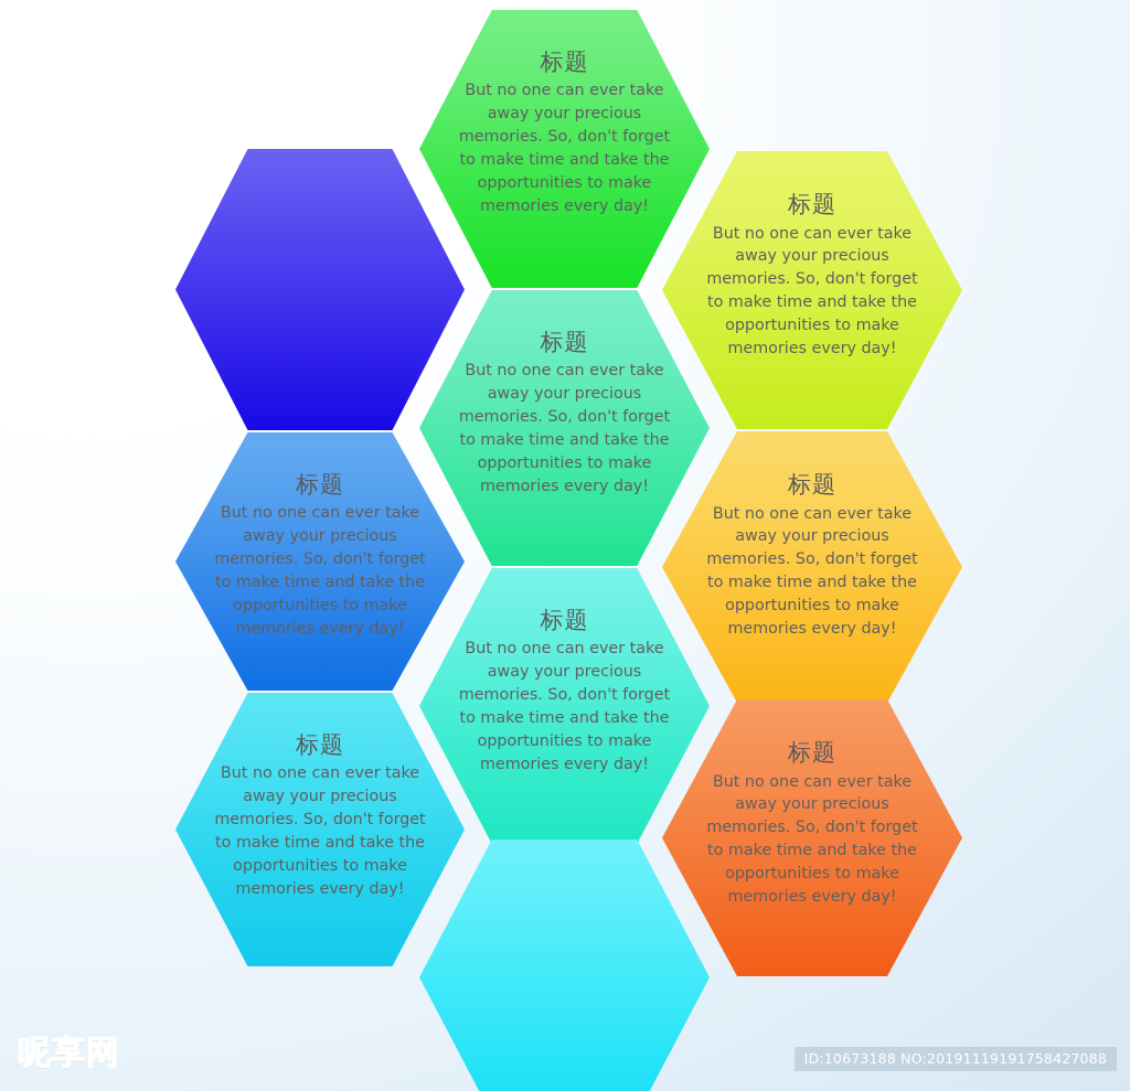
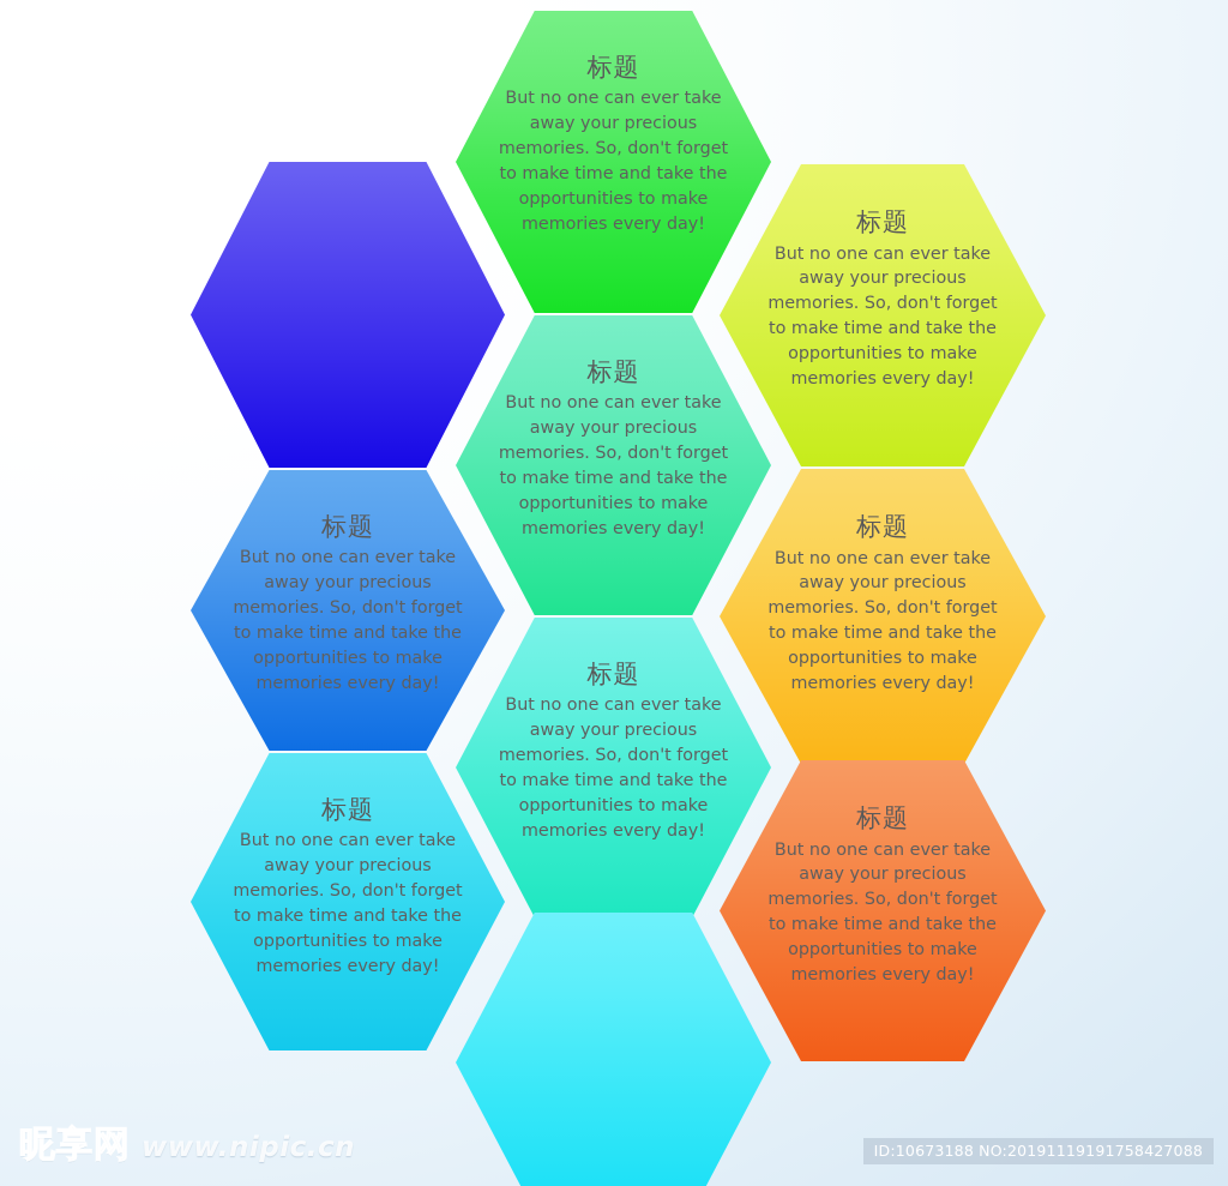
  标题
  But no one can ever take away your precious memories. So, don't forget to make time and take the opportunities to make memories every day!
  标题
  But no one can ever take away your precious memories. So, don't forget to make time and take the opportunities to make memories every day!
  标题
  But no one can ever take away your precious memories. So, don't forget to make time and take the opportunities to make memories every day!
  标题
  But no one can ever take away your precious memories. So, don't forget to make time and take the opportunities to make memories every day!
  标题
  But no one can ever take away your precious memories. So, don't forget to make time and take the opportunities to make memories every day!
  标题
  But no one can ever take away your precious memories. So, don't forget to make time and take the opportunities to make memories every day!
  标题
  But no one can ever take away your precious memories. So, don't forget to make time and take the opportunities to make memories every day!
  标题
  But no one can ever take away your precious memories. So, don't forget to make time and take the opportunities to make memories every day!
  昵享网
+ www.nipic.cn
  ID:10673188 NO:20191119191758427088
